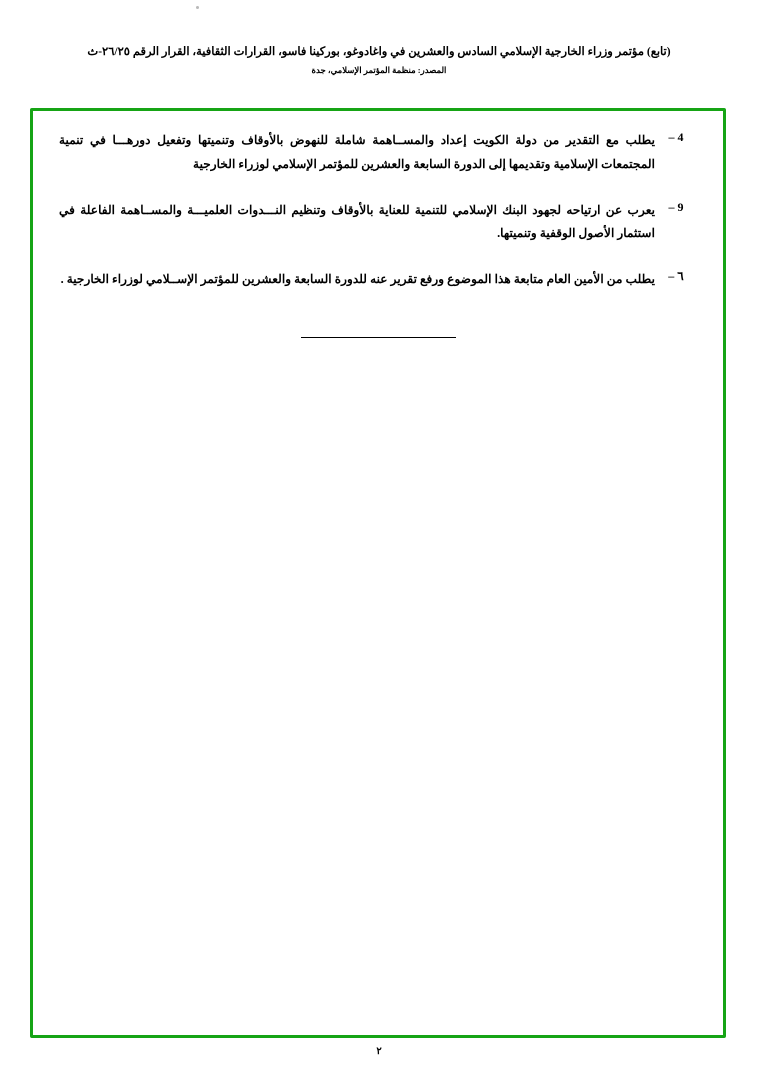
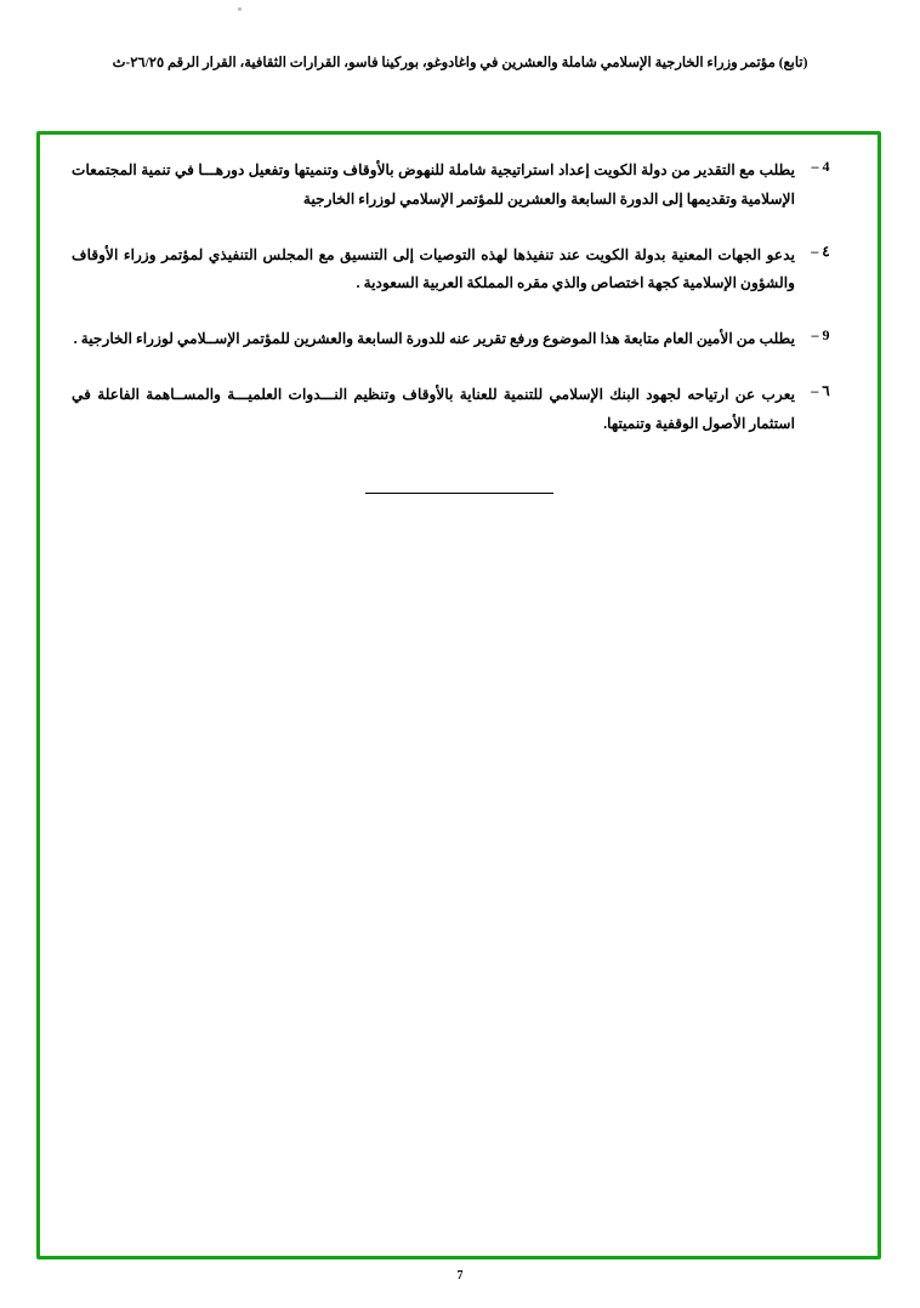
- (تابع) مؤتمر وزراء الخارجية الإسلامي السادس والعشرين في واغادوغو، بوركينا فاسو، القرارات الثقافية، القرار الرقم ٢٦/٢٥-ث
+ (تابع) مؤتمر وزراء الخارجية الإسلامي شاملة والعشرين في واغادوغو، بوركينا فاسو، القرارات الثقافية، القرار الرقم ٢٦/٢٥-ث
- المصدر: منظمة المؤتمر الإسلامي، جدة
  4 –
- يطلب مع التقدير من دولة الكويت إعداد والمســاهمة شاملة للنهوض بالأوقاف وتنميتها وتفعيل دورهـــا في تنمية المجتمعات الإسلامية وتقديمها إلى الدورة السابعة والعشرين للمؤتمر الإسلامي لوزراء الخارجية
+ يطلب مع التقدير من دولة الكويت إعداد استراتيجية شاملة للنهوض بالأوقاف وتنميتها وتفعيل دورهـــا في تنمية المجتمعات الإسلامية وتقديمها إلى الدورة السابعة والعشرين للمؤتمر الإسلامي لوزراء الخارجية
+ ٤ –
+ يدعو الجهات المعنية بدولة الكويت عند تنفيذها لهذه التوصيات إلى التنسيق مع المجلس التنفيذي لمؤتمر وزراء الأوقاف والشؤون الإسلامية كجهة اختصاص والذي مقره المملكة العربية السعودية .
  9 –
- يعرب عن ارتياحه لجهود البنك الإسلامي للتنمية للعناية بالأوقاف وتنظيم النـــدوات العلميـــة والمســاهمة الفاعلة في استثمار الأصول الوقفية وتنميتها.
+ يطلب من الأمين العام متابعة هذا الموضوع ورفع تقرير عنه للدورة السابعة والعشرين للمؤتمر الإســلامي لوزراء الخارجية .
  ٦ –
- يطلب من الأمين العام متابعة هذا الموضوع ورفع تقرير عنه للدورة السابعة والعشرين للمؤتمر الإســلامي لوزراء الخارجية .
+ يعرب عن ارتياحه لجهود البنك الإسلامي للتنمية للعناية بالأوقاف وتنظيم النـــدوات العلميـــة والمســاهمة الفاعلة في استثمار الأصول الوقفية وتنميتها.
- ٢
+ 7
